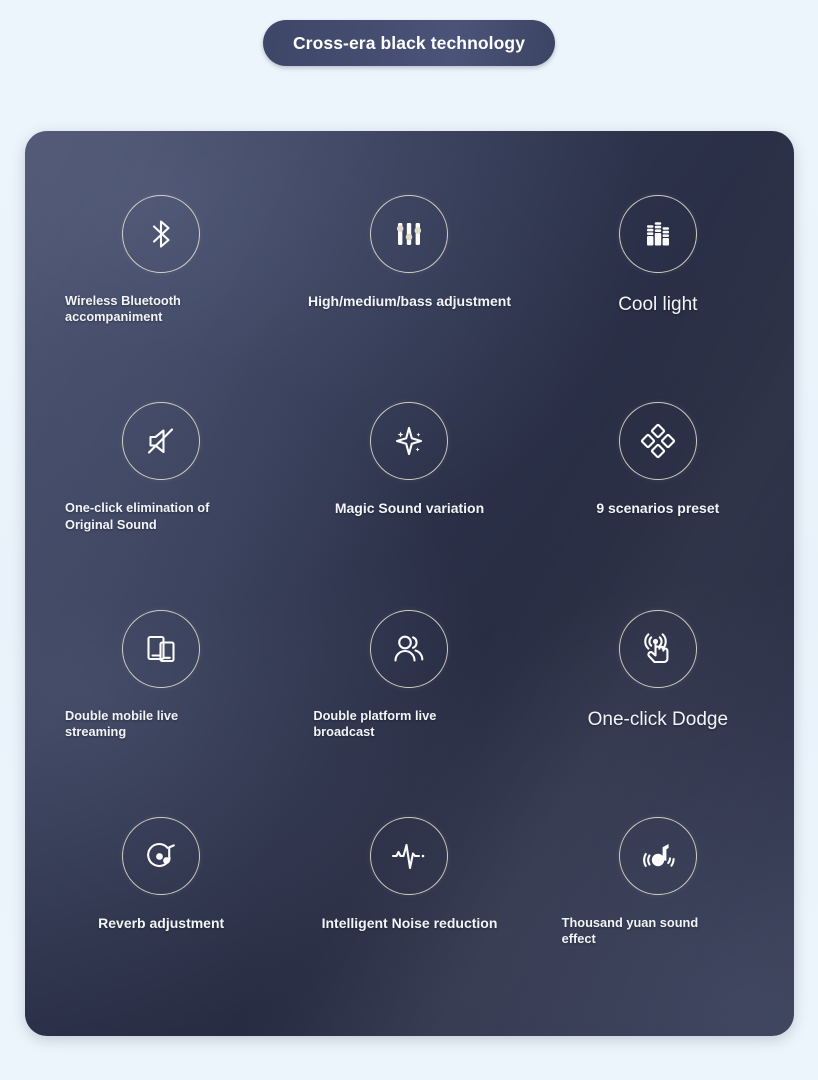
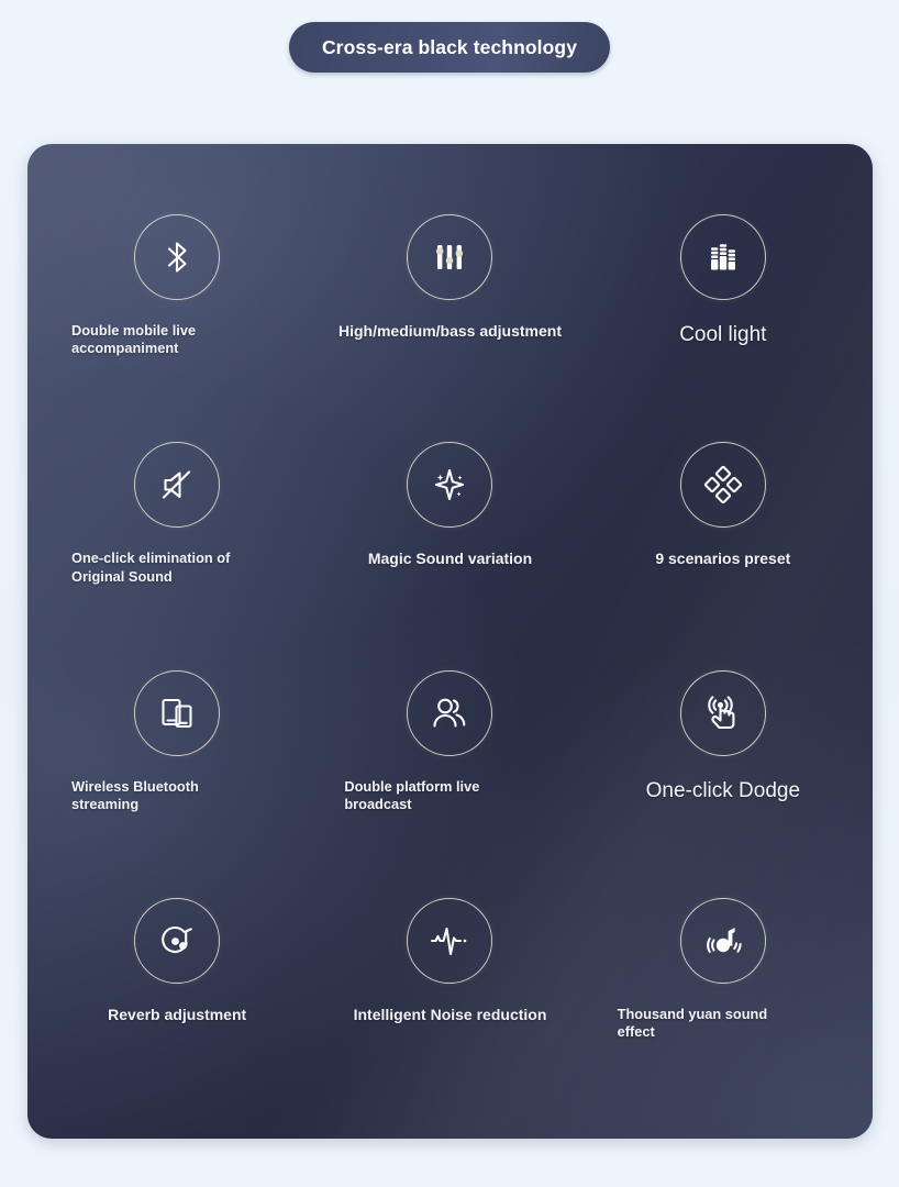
  Cross-era black technology
- Wireless Bluetooth
+ Double mobile live
  accompaniment
  High/medium/bass adjustment
  Cool light
  One-click elimination of
  Original Sound
  Magic Sound variation
  9 scenarios preset
- Double mobile live
+ Wireless Bluetooth
  streaming
  Double platform live
  broadcast
  One-click Dodge
  Reverb adjustment
  Intelligent Noise reduction
  Thousand yuan sound
  effect
